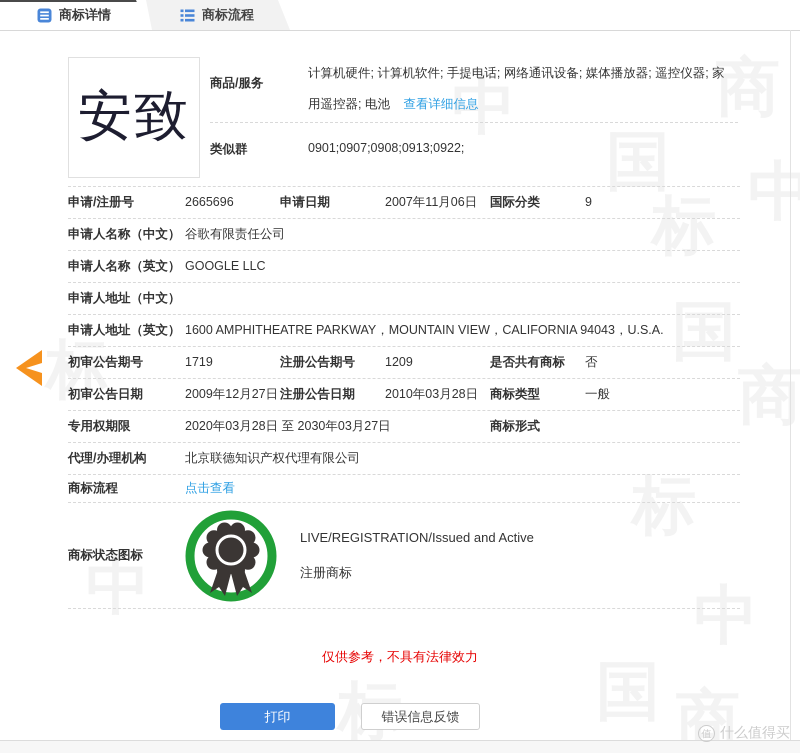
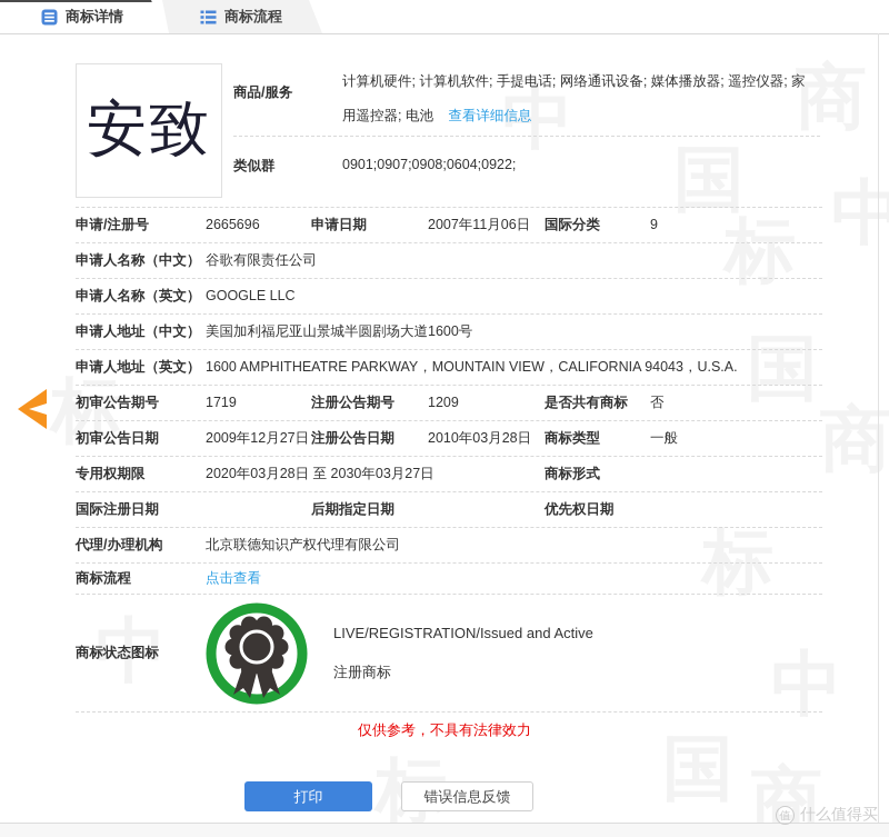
  中
  国
  商
  标
  中
  国
  商
  标
  中
  商
  标
  中
  商标详情
  商标流程
  安致
  商品/服务
  计算机硬件; 计算机软件; 手提电话; 网络通讯设备; 媒体播放器; 遥控仪器; 家用遥控器; 电池 查看详细信息
  类似群
- 0901;0907;0908;0913;0922;
+ 0901;0907;0908;0604;0922;
  申请/注册号
  2665696
  申请日期
  2007年11月06日
  国际分类
  9
  申请人名称（中文）
  谷歌有限责任公司
  申请人名称（英文）
  GOOGLE LLC
  申请人地址（中文）
+ 美国加利福尼亚山景城半圆剧场大道1600号
  申请人地址（英文）
  1600 AMPHITHEATRE PARKWAY，MOUNTAIN VIEW，CALIFORNIA 94043，U.S.A.
  初审公告期号
  1719
  注册公告期号
  1209
  是否共有商标
  否
  初审公告日期
  2009年12月27日
  注册公告日期
  2010年03月28日
  商标类型
  一般
  专用权期限
  2020年03月28日 至 2030年03月27日
  商标形式
+ 国际注册日期
+ 后期指定日期
+ 优先权日期
  代理/办理机构
  北京联德知识产权代理有限公司
  商标流程
  点击查看
  商标状态图标
  LIVE/REGISTRATION/Issued and Active
  注册商标
  仅供参考，不具有法律效力
  打印
  错误信息反馈
  值
  什么值得买
